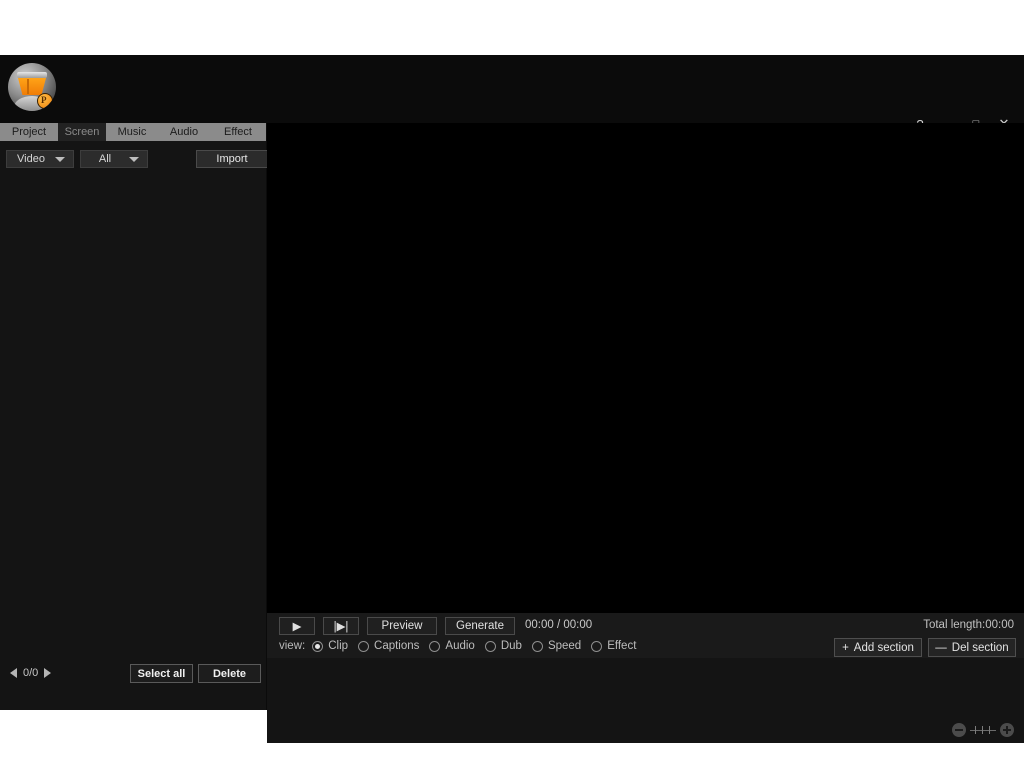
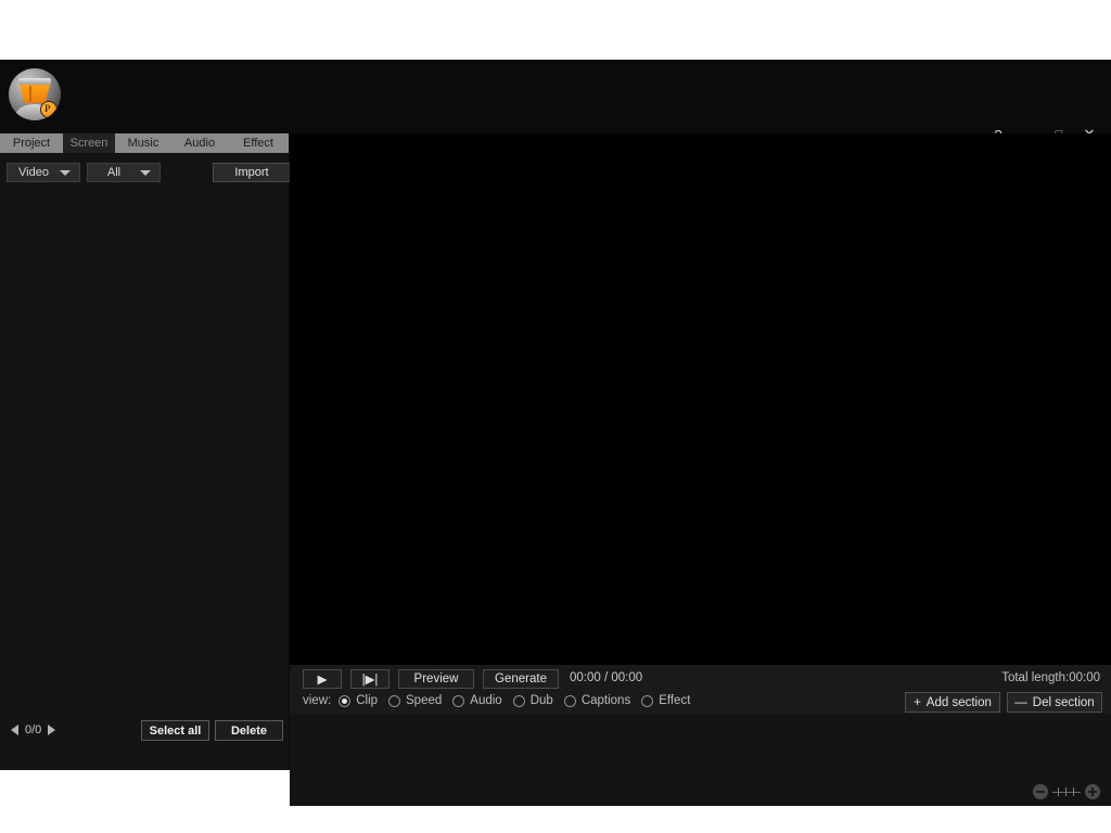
  P
  Project
  Screen
  Music
  Audio
  Effect
  Video
  All
  Import
  0/0
  Select all
  Delete
  ▶
  |▶|
  Preview
  Generate
  00:00 / 00:00
  Total length:00:00
  view:
  Clip
- Captions
+ Speed
  Audio
  Dub
- Speed
+ Captions
  Effect
  +
  Add section
  —
  Del section
